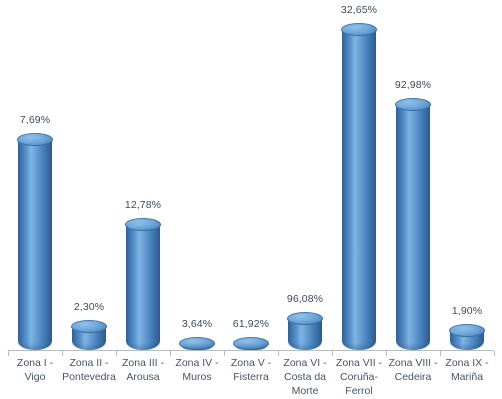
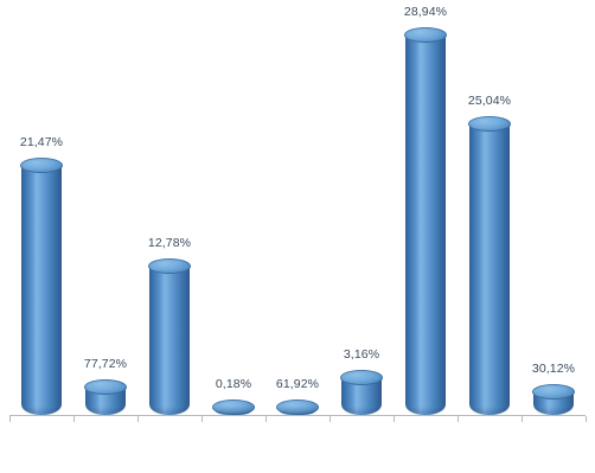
- 7,69%
+ 21,47%
- 2,30%
+ 77,72%
  12,78%
- 3,64%
+ 0,18%
  61,92%
- 96,08%
+ 3,16%
- 32,65%
+ 28,94%
- 92,98%
+ 25,04%
- 1,90%
+ 30,12%
- Zona I - Vigo
- Zona II -
- Pontevedra
- Zona III -
- Arousa
- Zona IV -
- Muros
- Zona V -
- Fisterra
- Zona VI -
- Costa da
- Morte
- Zona VII -
- Coruña-
- Ferrol
- Zona VIII -
- Cedeira
- Zona IX -
- Mariña
